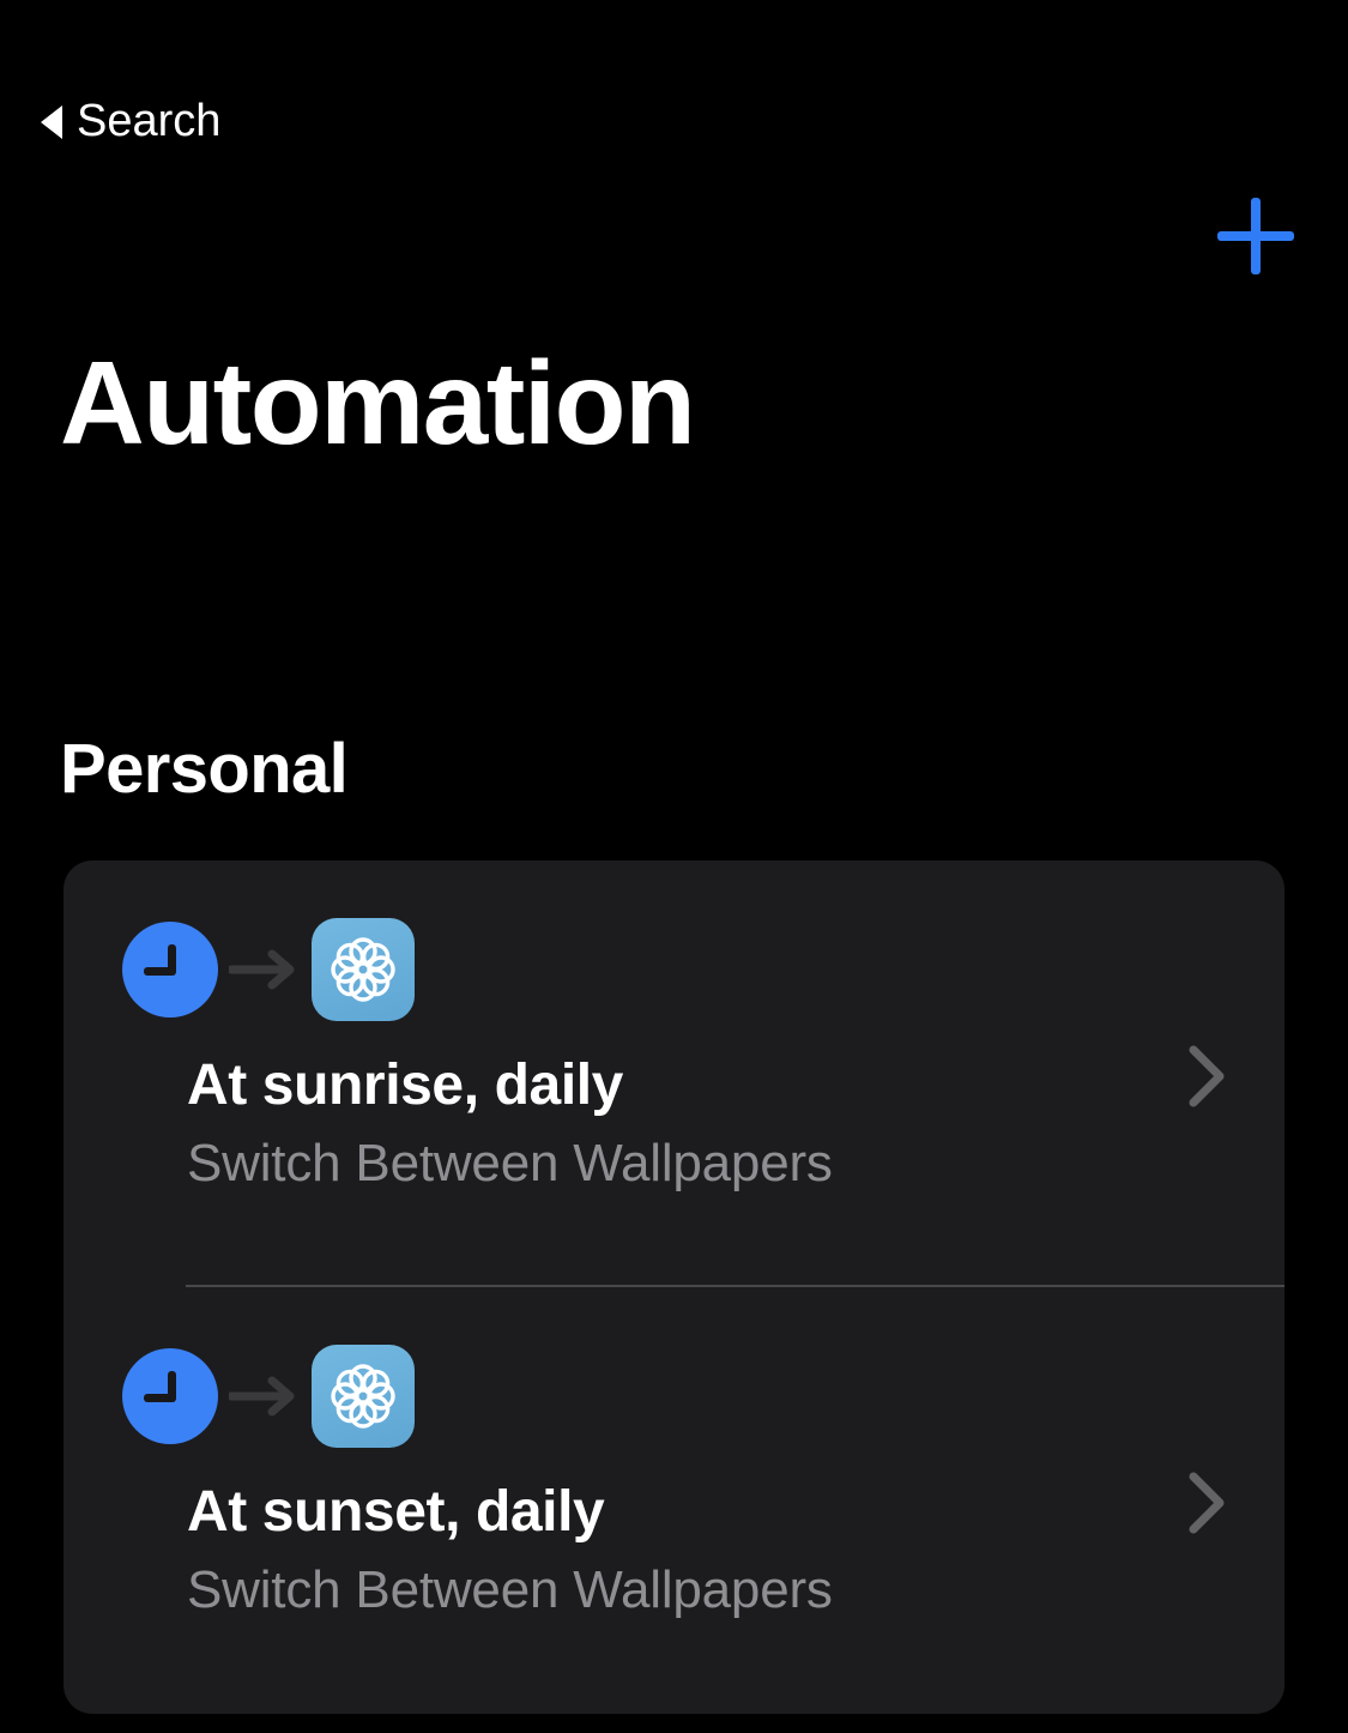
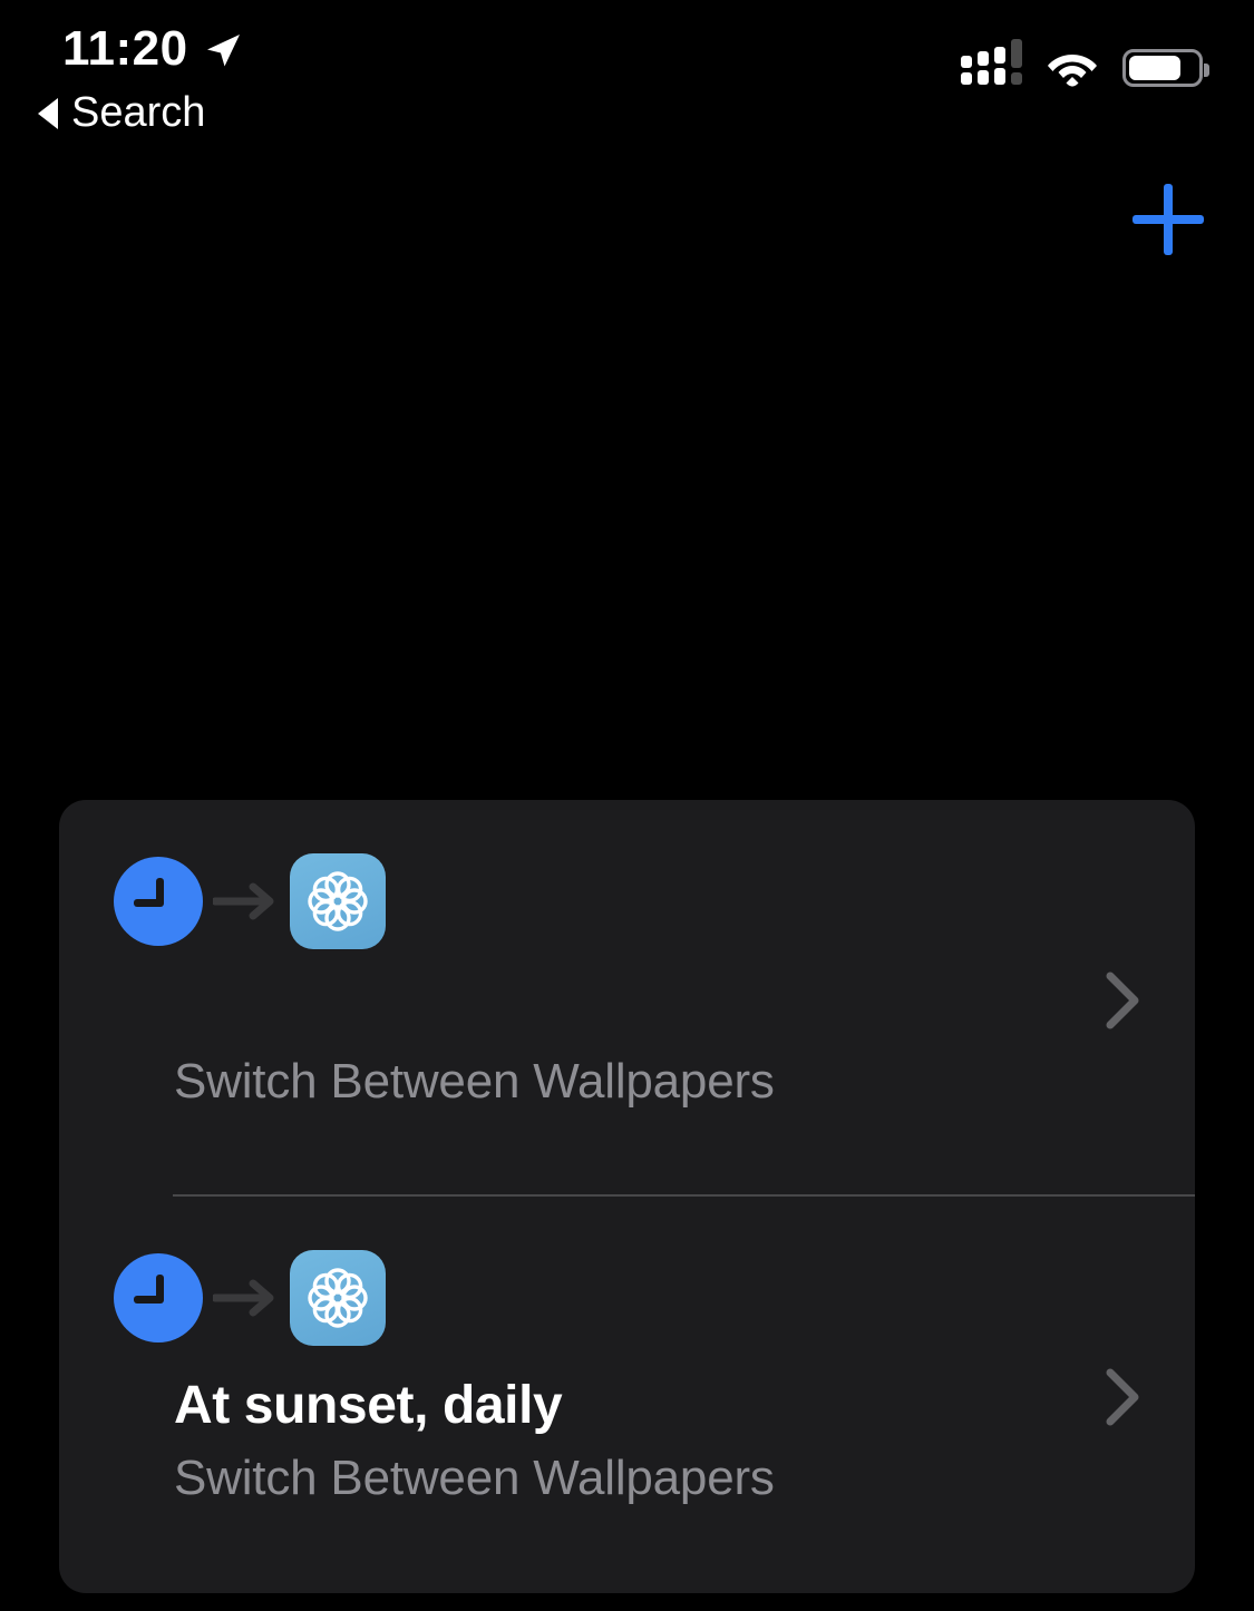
+ 11:20
  Search
- Automation
- Personal
- At sunrise, daily
  Switch Between Wallpapers
  At sunset, daily
  Switch Between Wallpapers
